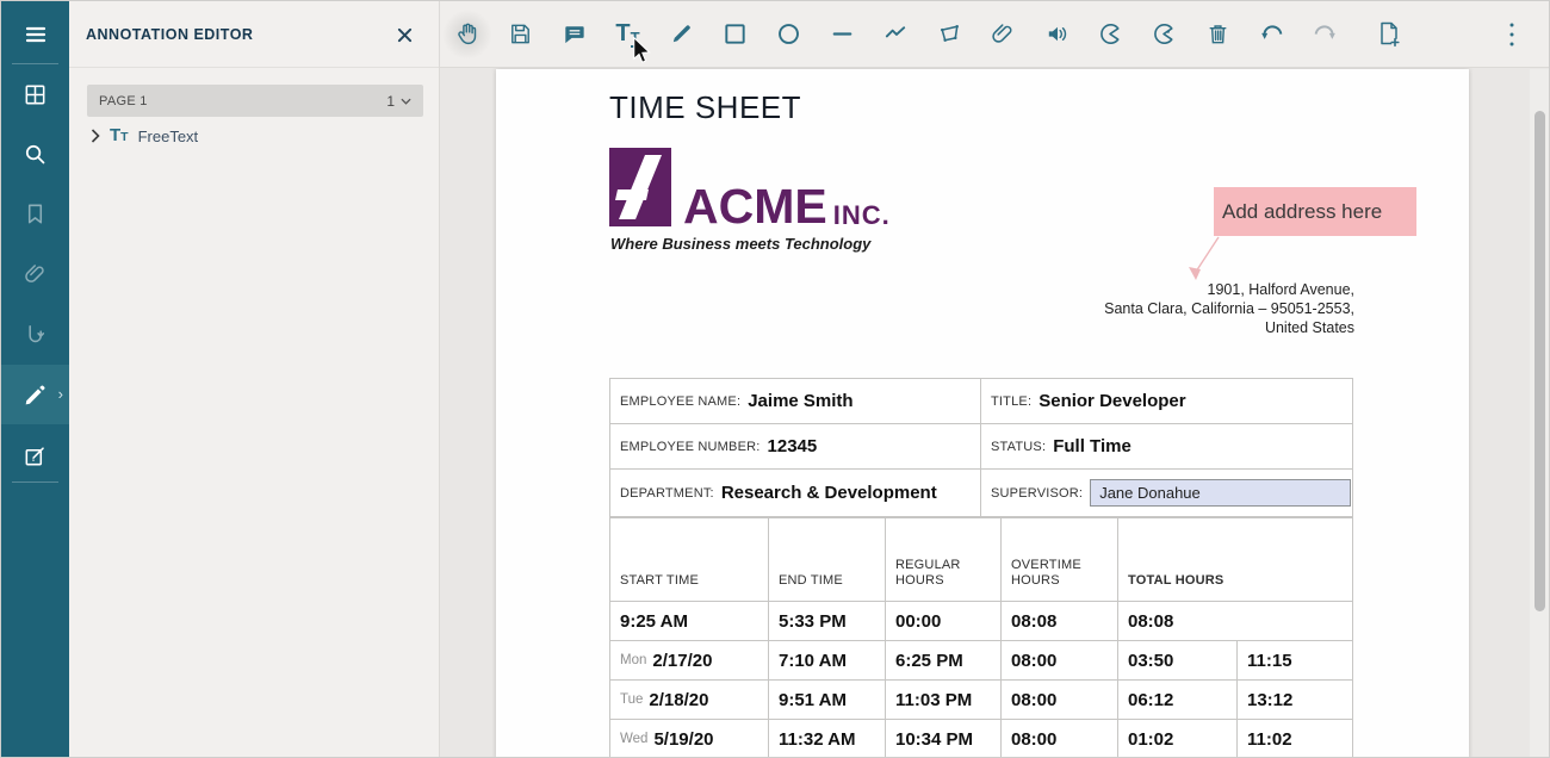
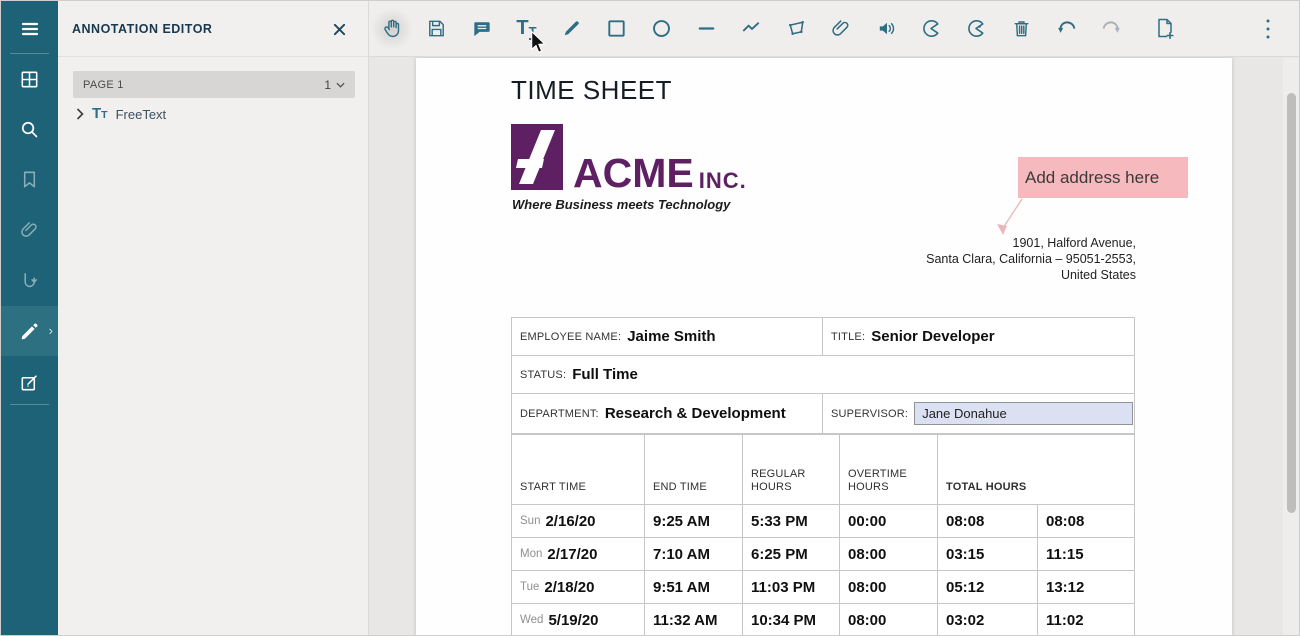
  ›
  ANNOTATION EDITOR
  PAGE 1
  1
  TT
  FreeText
  T
  T
  TIME SHEET
  ACME
  INC.
  Where Business meets Technology
  Add address here
  1901, Halford Avenue,
  Santa Clara, California – 95051-2553,
  United States
  EMPLOYEE NAME:
  Jaime Smith
  TITLE:
  Senior Developer
- EMPLOYEE NUMBER:
- 12345
  STATUS:
  Full Time
  DEPARTMENT:
  Research & Development
  SUPERVISOR:
  Jane Donahue
  START TIME
  END TIME
  REGULAR HOURS
  OVERTIME HOURS
  TOTAL HOURS
+ Sun
+ 2/16/20
  9:25 AM
  5:33 PM
  00:00
  08:08
  08:08
  Mon
  2/17/20
  7:10 AM
  6:25 PM
  08:00
- 03:50
+ 03:15
  11:15
  Tue
  2/18/20
  9:51 AM
  11:03 PM
  08:00
- 06:12
+ 05:12
  13:12
  Wed
  5/19/20
  11:32 AM
  10:34 PM
  08:00
- 01:02
+ 03:02
  11:02
